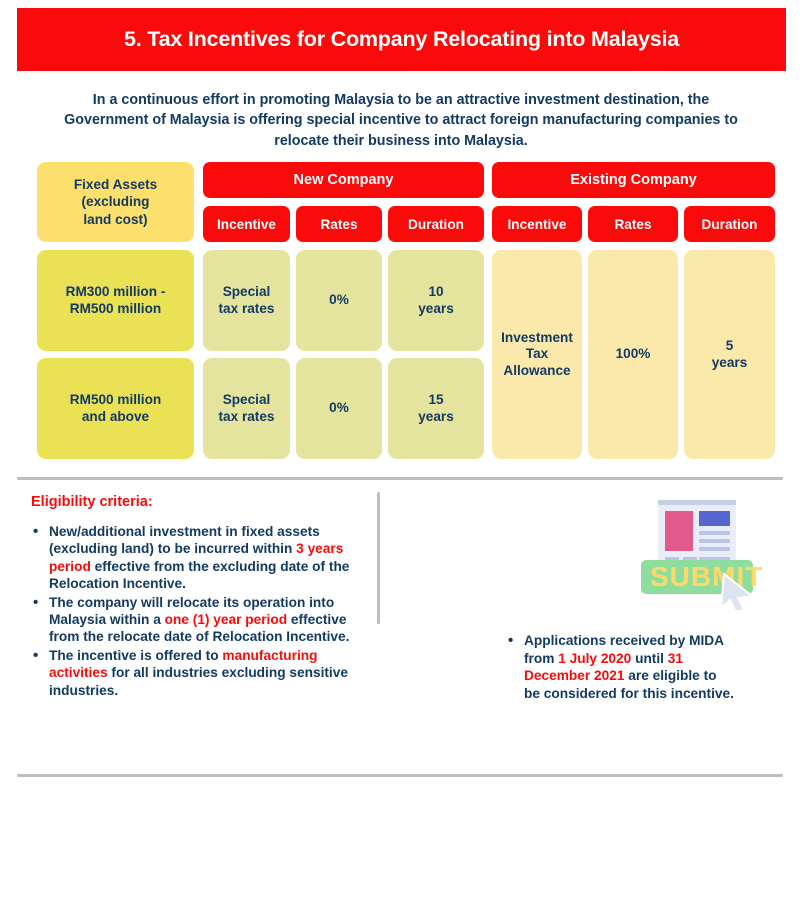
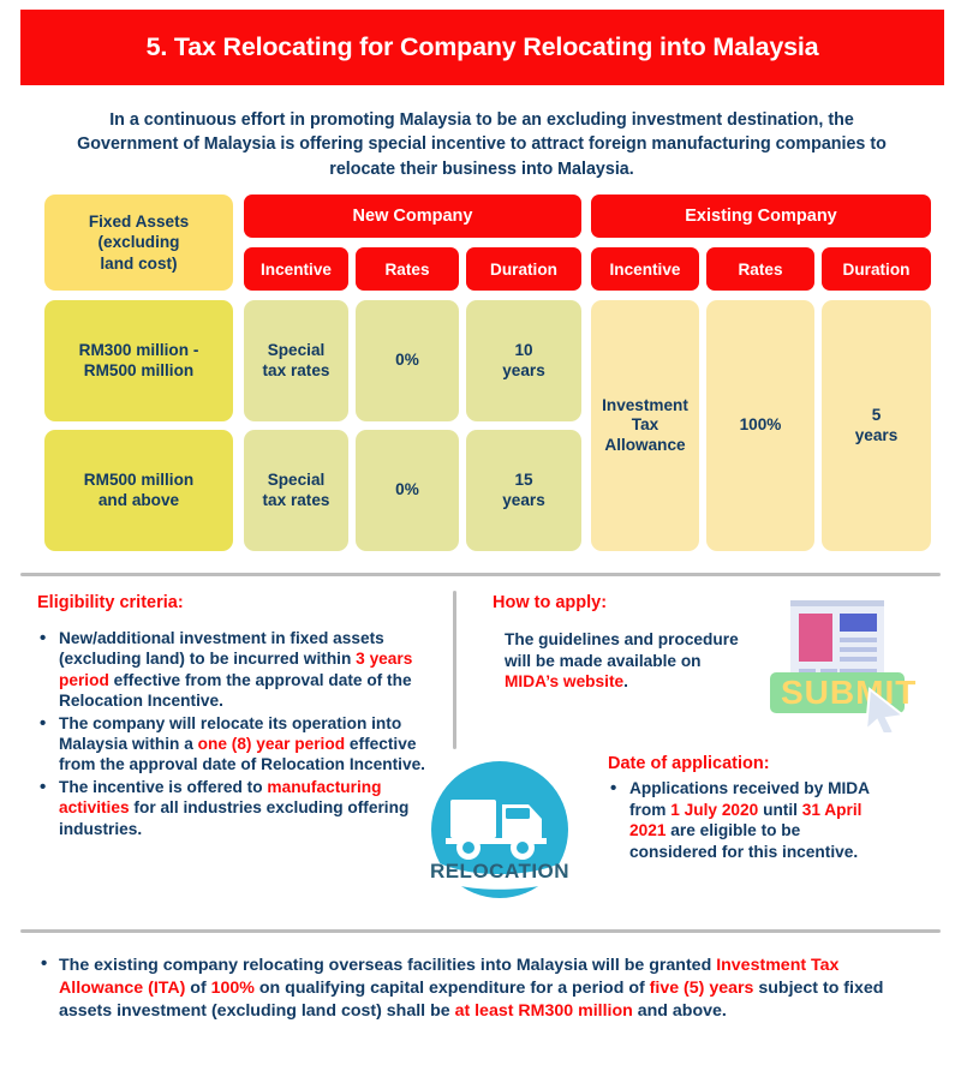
- 5. Tax Incentives for Company Relocating into Malaysia
+ 5. Tax Relocating for Company Relocating into Malaysia
- In a continuous effort in promoting Malaysia to be an attractive investment destination, the Government of Malaysia is offering special incentive to attract foreign manufacturing companies to relocate their business into Malaysia.
+ In a continuous effort in promoting Malaysia to be an excluding investment destination, the Government of Malaysia is offering special incentive to attract foreign manufacturing companies to relocate their business into Malaysia.
  Fixed Assets
  (excluding
  land cost)
  New Company
  Existing Company
  Incentive
  Rates
  Duration
  Incentive
  Rates
  Duration
  RM300 million -
  RM500 million
  Special
  tax rates
  0%
  10
  years
  RM500 million
  and above
  Special
  tax rates
  0%
  15
  years
  Investment
  Tax
  Allowance
  100%
  5
  years
  Eligibility criteria:
- New/additional investment in fixed assets (excluding land) to be incurred within 3 years period effective from the excluding date of the Relocation Incentive.
+ New/additional investment in fixed assets (excluding land) to be incurred within 3 years period effective from the approval date of the Relocation Incentive.
- The company will relocate its operation into Malaysia within a one (1) year period effective
+ The company will relocate its operation into Malaysia within a one (8) year period effective
- from the relocate date of Relocation Incentive.
+ from the approval date of Relocation Incentive.
- The incentive is offered to manufacturing activities for all industries excluding sensitive industries.
+ The incentive is offered to manufacturing activities for all industries excluding offering industries.
+ How to apply:
+ The guidelines and procedure will be made available on MIDA’s website.
+ Date of application:
- Applications received by MIDA from 1 July 2020 until 31 December 2021 are eligible to be considered for this incentive.
+ Applications received by MIDA from 1 July 2020 until 31 April 2021 are eligible to be considered for this incentive.
  SUBIT
+ RELOCATION
+ The existing company relocating overseas facilities into Malaysia will be granted Investment Tax Allowance (ITA) of 100% on qualifying capital expenditure for a period of five (5) years subject to fixed assets investment (excluding land cost) shall be at least RM300 million and above.
